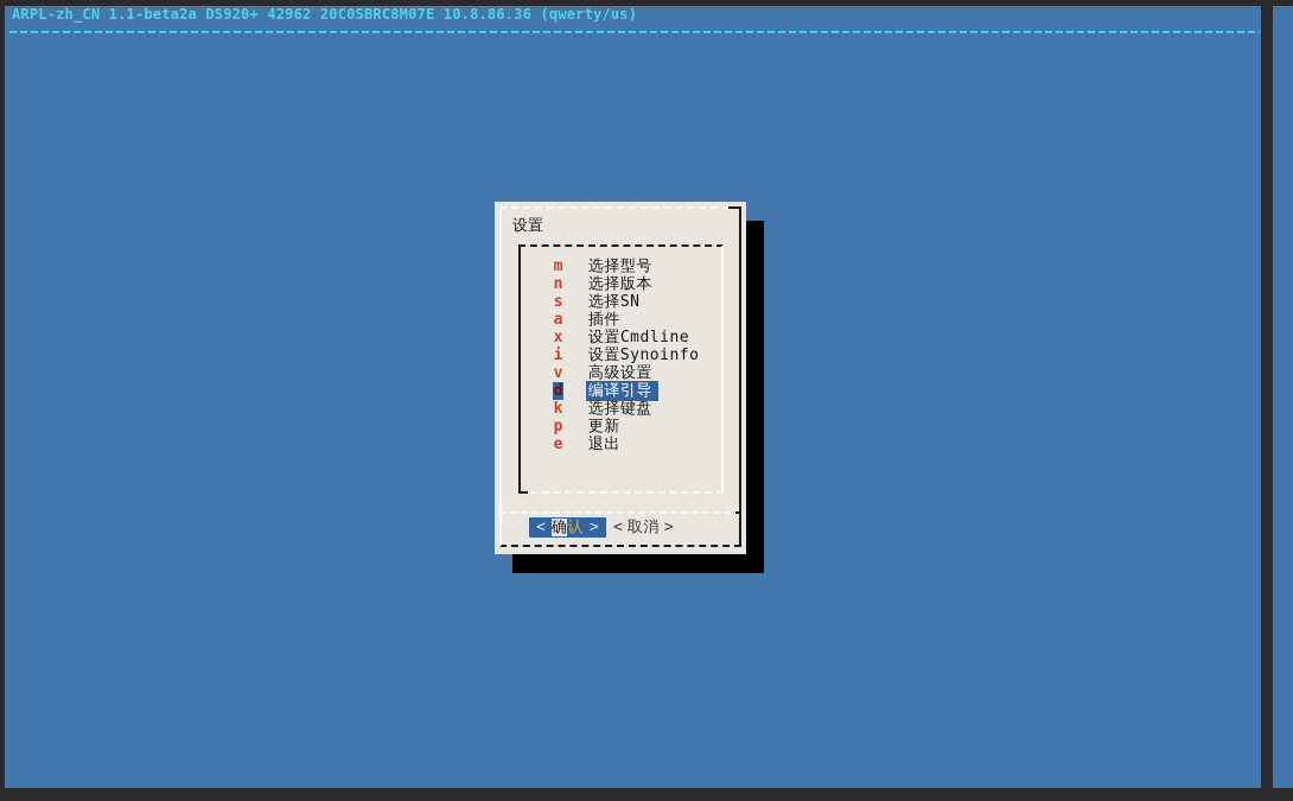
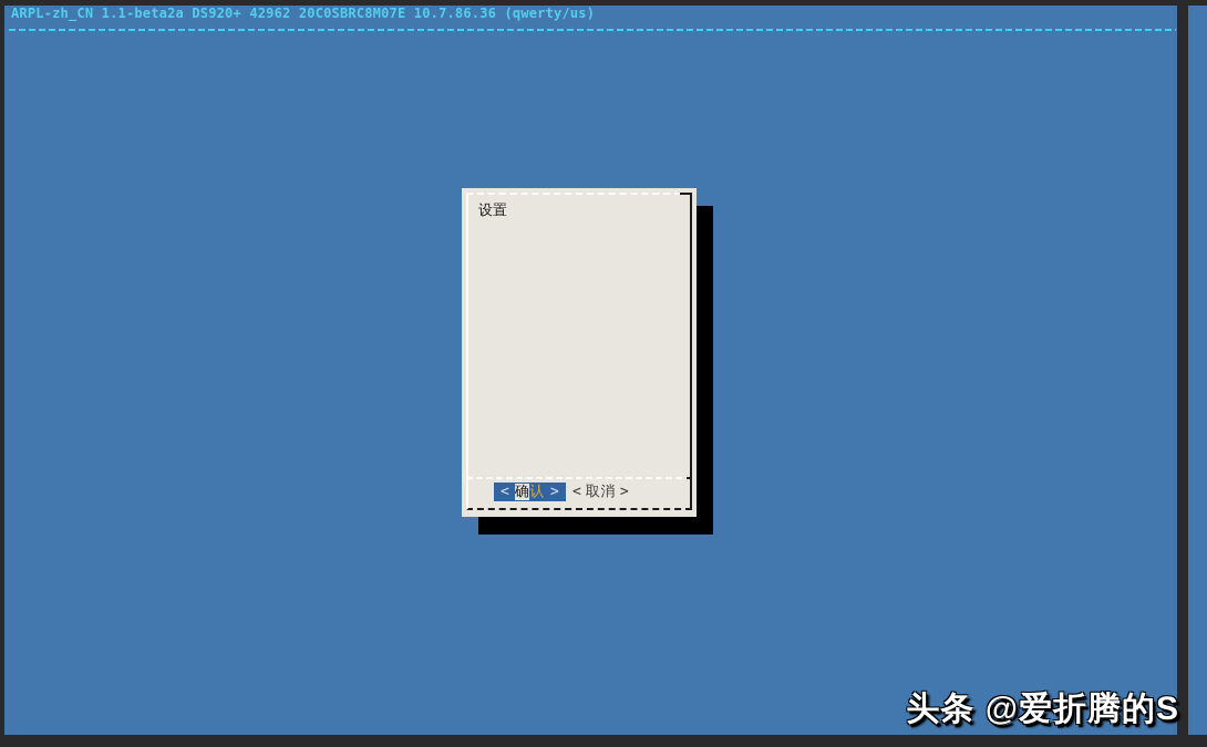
- ARPL-zh_CN 1.1-beta2a DS920+ 42962 20C0SBRC8M07E 10.8.86.36 (qwerty/us)
+ ARPL-zh_CN 1.1-beta2a DS920+ 42962 20C0SBRC8M07E 10.7.86.36 (qwerty/us)
  设置
- m 选择型号
- n 选择版本
- s 选择SN
- a 插件
- x 设置Cmdline
- i 设置Synoinfo
- v 高级设置
- d 编译引导
- k 选择键盘
- p 更新
- e 退出
  < 确认 >
  < 取消 >
+ 头条 @爱折腾的S
